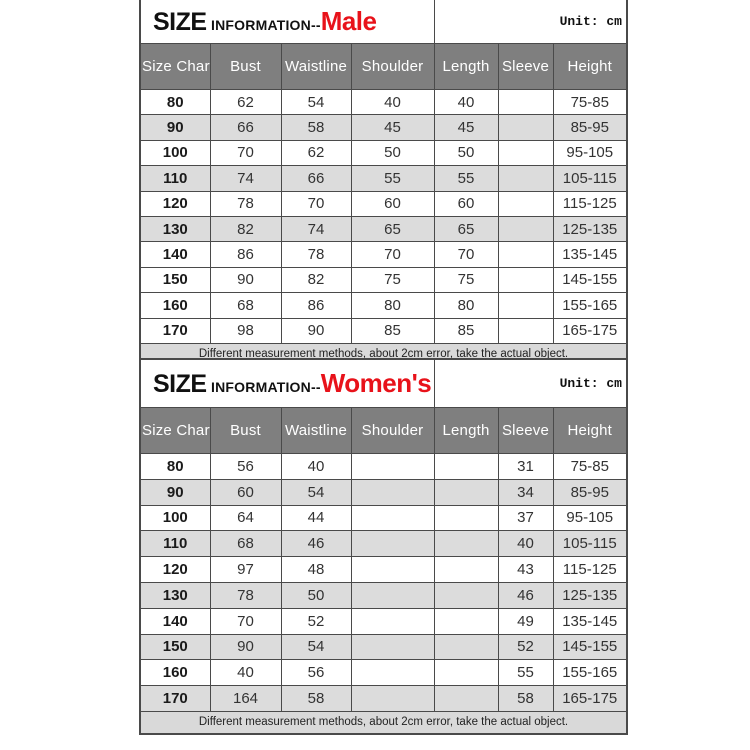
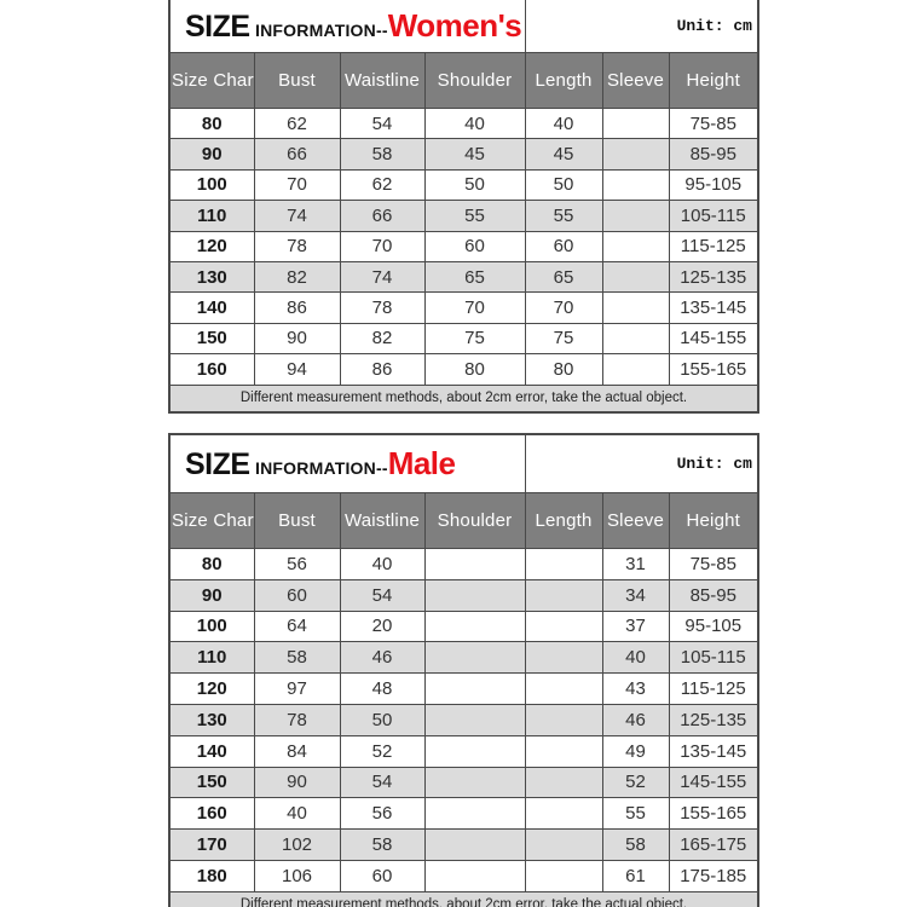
- SIZE INFORMATION--Male	Unit: cm
+ SIZE INFORMATION--Women's	Unit: cm
  Size Char	Bust	Waistline	Shoulder	Length	Sleeve	Height
  80	62	54	40	40		75-85
  90	66	58	45	45		85-95
  100	70	62	50	50		95-105
  110	74	66	55	55		105-115
  120	78	70	60	60		115-125
  130	82	74	65	65		125-135
  140	86	78	70	70		135-145
  150	90	82	75	75		145-155
- 160	68	86	80	80		155-165
+ 160	94	86	80	80		155-165
- 170	98	90	85	85		165-175
  Different measurement methods, about 2cm error, take the actual object.
- SIZE INFORMATION--Women's	Unit: cm
+ SIZE INFORMATION--Male	Unit: cm
  Size Char	Bust	Waistline	Shoulder	Length	Sleeve	Height
  80	56	40			31	75-85
  90	60	54			34	85-95
- 100	64	44			37	95-105
+ 100	64	20			37	95-105
- 110	68	46			40	105-115
+ 110	58	46			40	105-115
  120	97	48			43	115-125
  130	78	50			46	125-135
- 140	70	52			49	135-145
+ 140	84	52			49	135-145
  150	90	54			52	145-155
  160	40	56			55	155-165
- 170	164	58			58	165-175
+ 170	102	58			58	165-175
+ 180	106	60			61	175-185
  Different measurement methods, about 2cm error, take the actual object.
